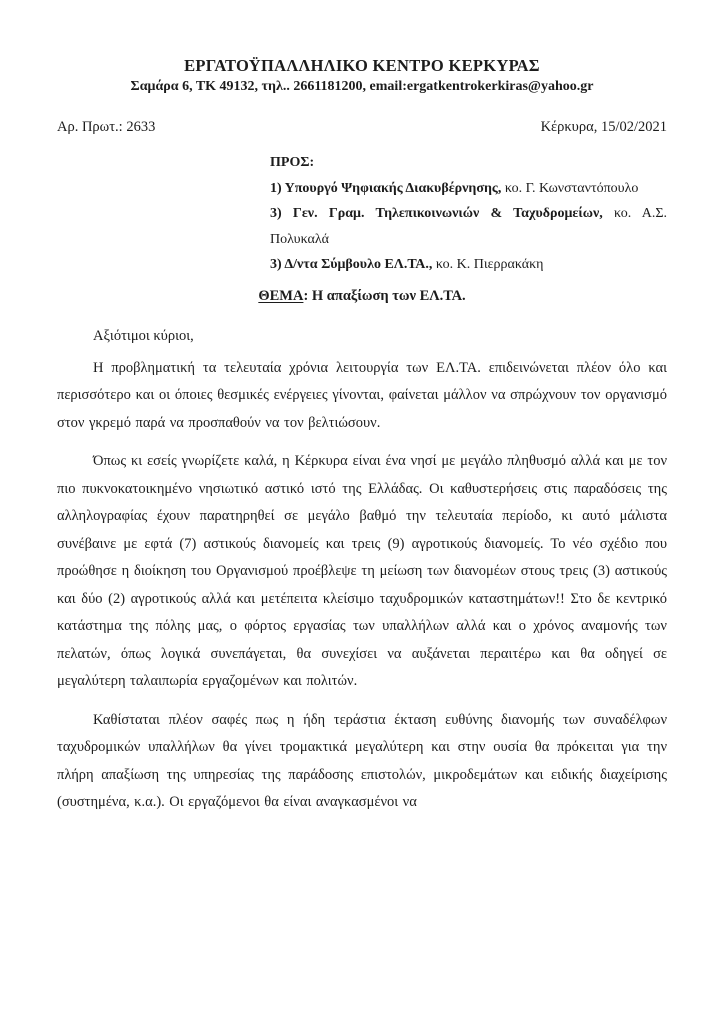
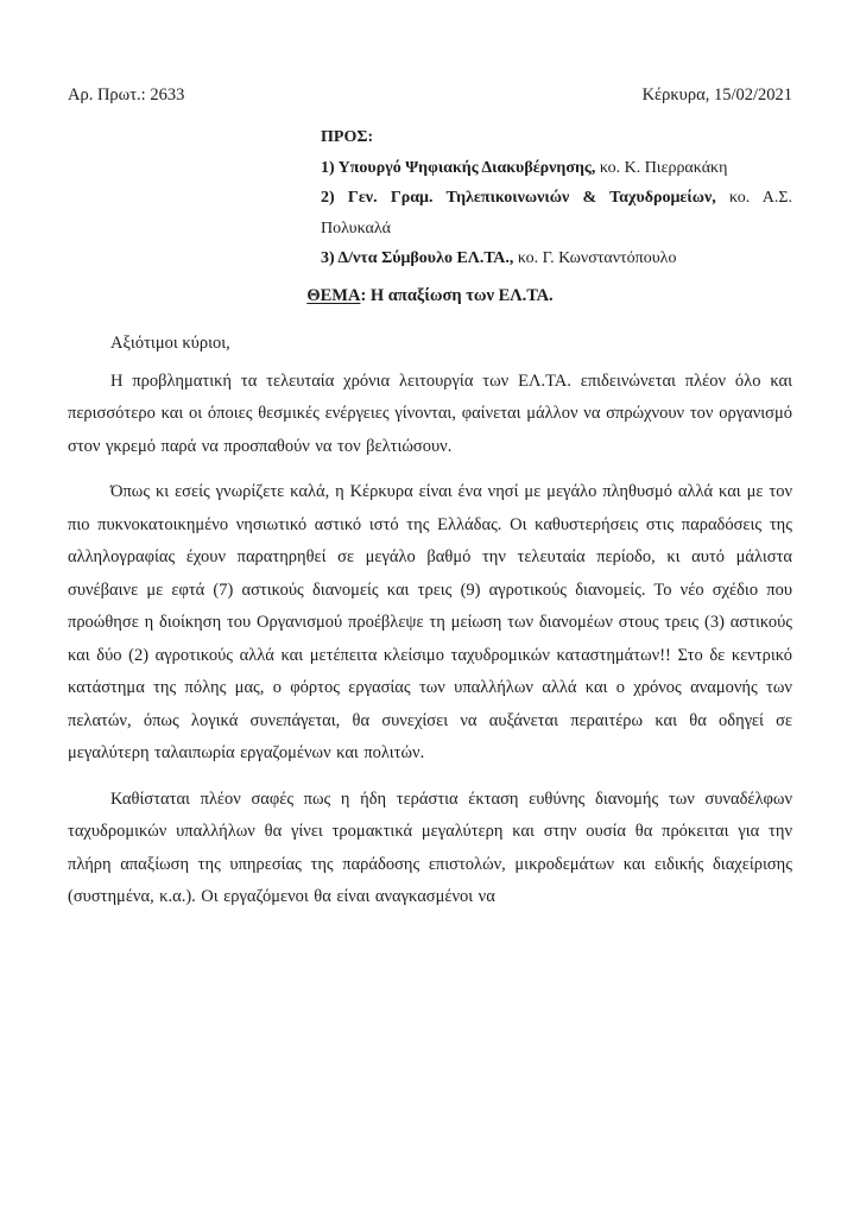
- ΕΡΓΑΤΟΫΠΑΛΛΗΛΙΚΟ ΚΕΝΤΡΟ ΚΕΡΚΥΡΑΣ
- Σαμάρα 6, ΤΚ 49132, τηλ.. 2661181200, email:ergatkentrokerkiras@yahoo.gr
  Αρ. Πρωτ.: 2633
  Κέρκυρα, 15/02/2021
  ΠΡΟΣ:
- 1) Υπουργό Ψηφιακής Διακυβέρνησης, κο. Γ. Κωνσταντόπουλο
+ 1) Υπουργό Ψηφιακής Διακυβέρνησης, κο. Κ. Πιερρακάκη
- 3) Γεν. Γραμ. Τηλεπικοινωνιών & Ταχυδρομείων, κο. Α.Σ. Πολυκαλά
+ 2) Γεν. Γραμ. Τηλεπικοινωνιών & Ταχυδρομείων, κο. Α.Σ. Πολυκαλά
- 3) Δ/ντα Σύμβουλο ΕΛ.ΤΑ., κο. Κ. Πιερρακάκη
+ 3) Δ/ντα Σύμβουλο ΕΛ.ΤΑ., κο. Γ. Κωνσταντόπουλο
  ΘΕΜΑ: Η απαξίωση των ΕΛ.ΤΑ.
  Αξιότιμοι κύριοι,
  Η προβληματική τα τελευταία χρόνια λειτουργία των ΕΛ.ΤΑ. επιδεινώνεται πλέον όλο και περισσότερο και οι όποιες θεσμικές ενέργειες γίνονται, φαίνεται μάλλον να σπρώχνουν τον οργανισμό στον γκρεμό παρά να προσπαθούν να τον βελτιώσουν.
  Όπως κι εσείς γνωρίζετε καλά, η Κέρκυρα είναι ένα νησί με μεγάλο πληθυσμό αλλά και με τον πιο πυκνοκατοικημένο νησιωτικό αστικό ιστό της Ελλάδας. Οι καθυστερήσεις στις παραδόσεις της αλληλογραφίας έχουν παρατηρηθεί σε μεγάλο βαθμό την τελευταία περίοδο, κι αυτό μάλιστα συνέβαινε με εφτά (7) αστικούς διανομείς και τρεις (9) αγροτικούς διανομείς. Το νέο σχέδιο που προώθησε η διοίκηση του Οργανισμού προέβλεψε τη μείωση των διανομέων στους τρεις (3) αστικούς και δύο (2) αγροτικούς αλλά και μετέπειτα κλείσιμο ταχυδρομικών καταστημάτων!! Στο δε κεντρικό κατάστημα της πόλης μας, ο φόρτος εργασίας των υπαλλήλων αλλά και ο χρόνος αναμονής των πελατών, όπως λογικά συνεπάγεται, θα συνεχίσει να αυξάνεται περαιτέρω και θα οδηγεί σε μεγαλύτερη ταλαιπωρία εργαζομένων και πολιτών.
  Καθίσταται πλέον σαφές πως η ήδη τεράστια έκταση ευθύνης διανομής των συναδέλφων ταχυδρομικών υπαλλήλων θα γίνει τρομακτικά μεγαλύτερη και στην ουσία θα πρόκειται για την πλήρη απαξίωση της υπηρεσίας της παράδοσης επιστολών, μικροδεμάτων και ειδικής διαχείρισης (συστημένα, κ.α.). Οι εργαζόμενοι θα είναι αναγκασμένοι να
